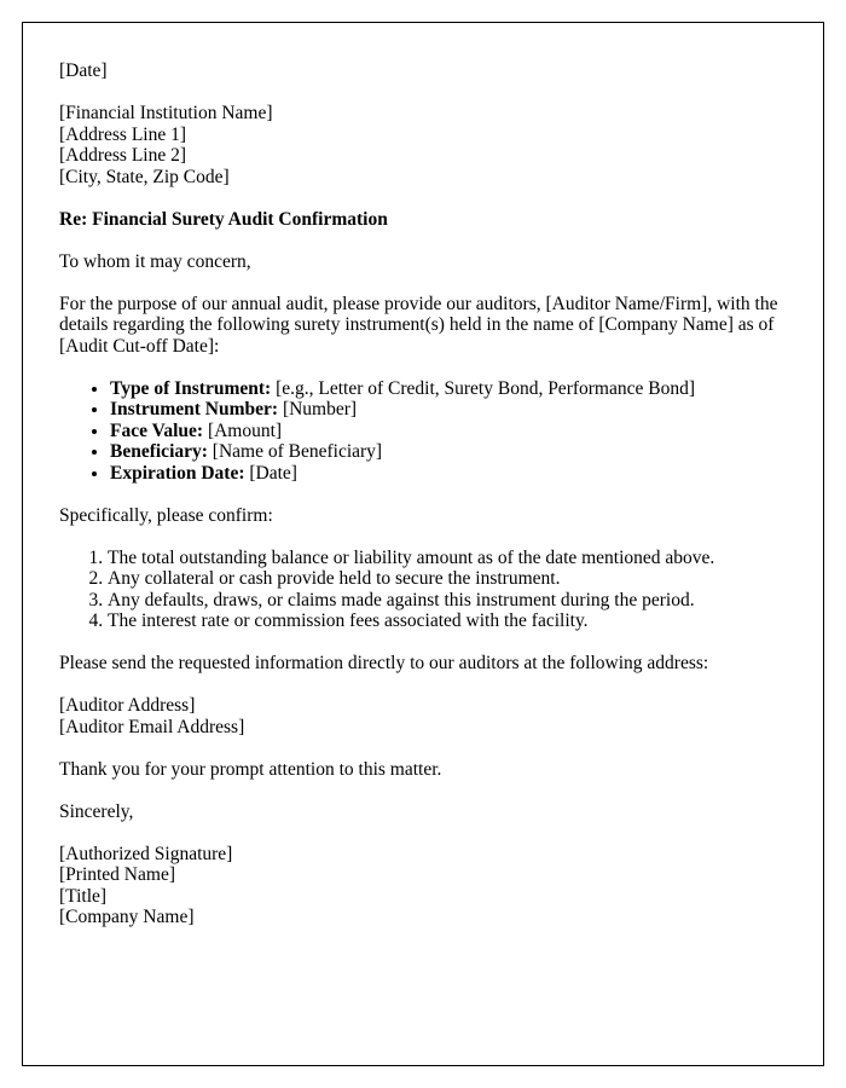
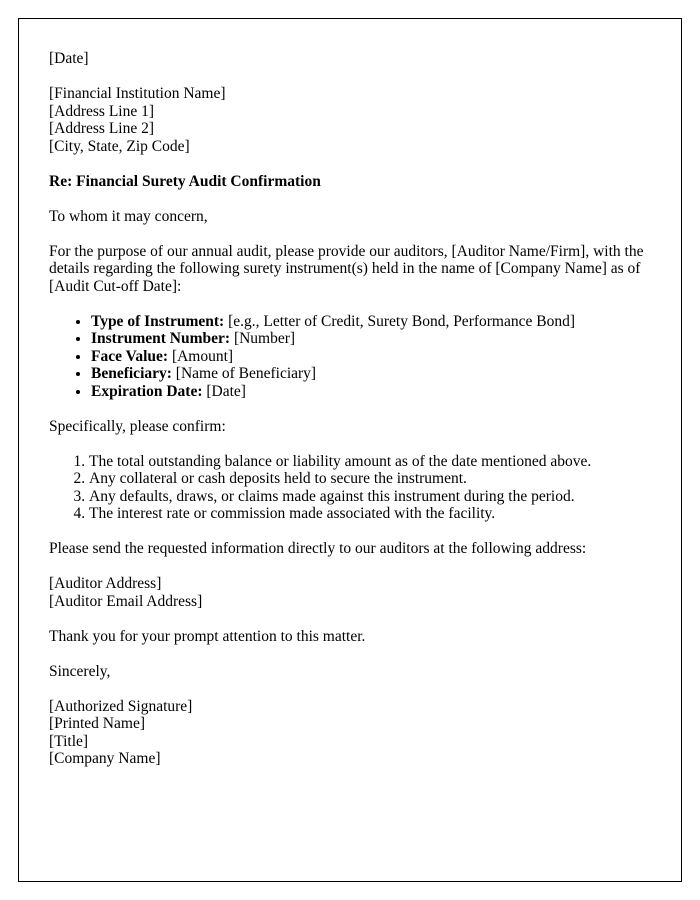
  [Date]
  [Financial Institution Name]
  [Address Line 1]
  [Address Line 2]
  [City, State, Zip Code]
  Re: Financial Surety Audit Confirmation
  To whom it may concern,
  For the purpose of our annual audit, please provide our auditors, [Auditor Name/Firm], with the details regarding the following surety instrument(s) held in the name of [Company Name] as of [Audit Cut-off Date]:
  Type of Instrument: [e.g., Letter of Credit, Surety Bond, Performance Bond]
  Instrument Number: [Number]
  Face Value: [Amount]
  Beneficiary: [Name of Beneficiary]
  Expiration Date: [Date]
  Specifically, please confirm:
  The total outstanding balance or liability amount as of the date mentioned above.
- Any collateral or cash provide held to secure the instrument.
+ Any collateral or cash deposits held to secure the instrument.
  Any defaults, draws, or claims made against this instrument during the period.
- The interest rate or commission fees associated with the facility.
+ The interest rate or commission made associated with the facility.
  Please send the requested information directly to our auditors at the following address:
  [Auditor Address]
  [Auditor Email Address]
  Thank you for your prompt attention to this matter.
  Sincerely,
  [Authorized Signature]
  [Printed Name]
  [Title]
  [Company Name]
